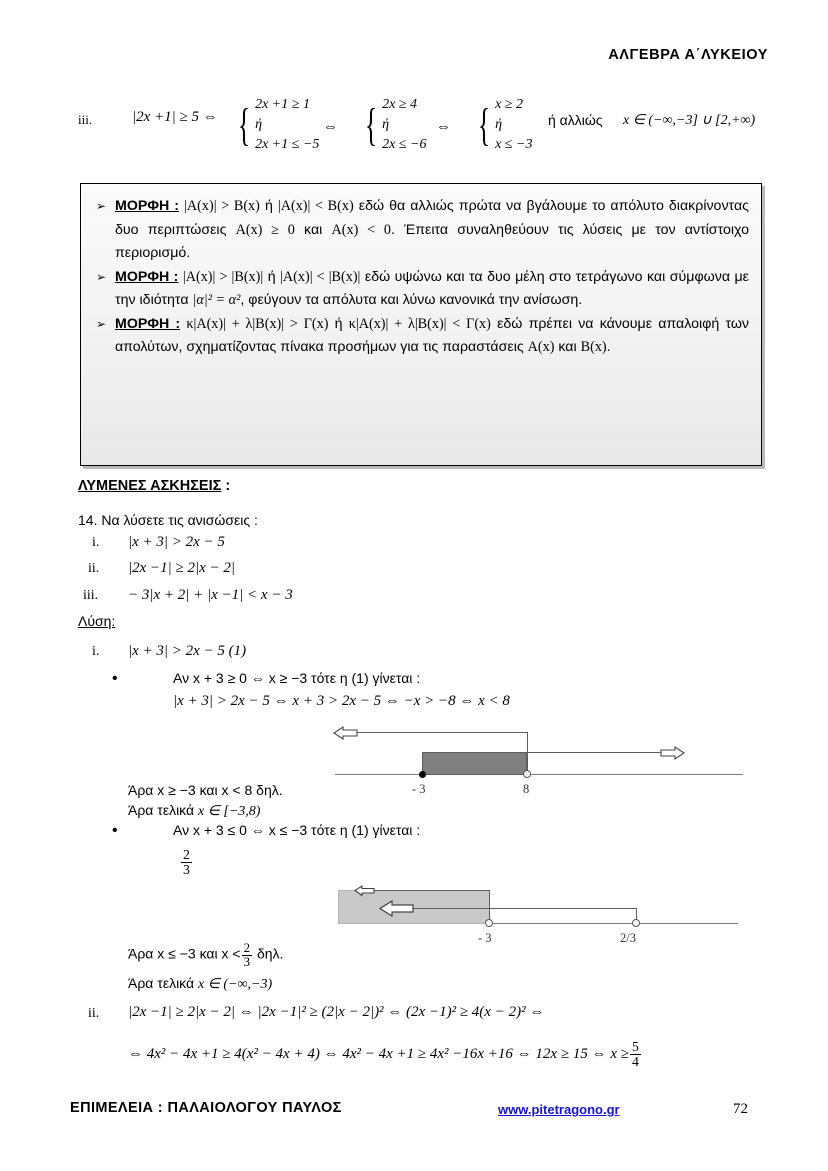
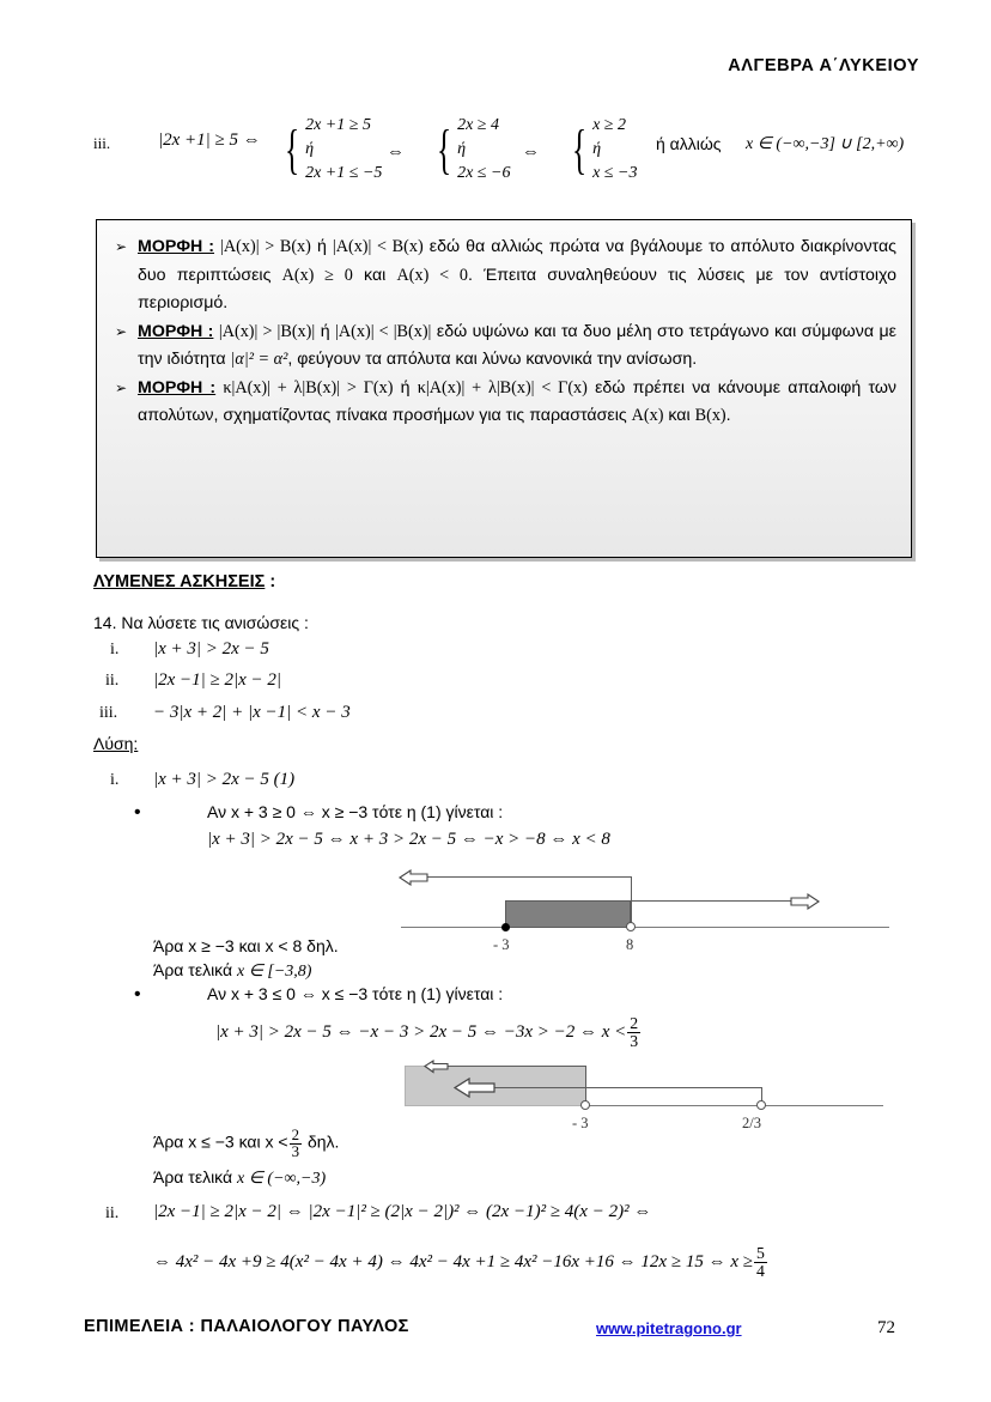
  ΑΛΓΕΒΡΑ Α΄ΛΥΚΕΙΟΥ
  iii.
  |2x +1| ≥ 5 ⇔
  {
- 2x +1 ≥ 1
+ 2x +1 ≥ 5
  ή
  2x +1 ≤ −5
  ⇔
  {
  2x ≥ 4
  ή
  2x ≤ −6
  ⇔
  {
  x ≥ 2
  ή
  x ≤ −3
  ή αλλιώς
  x ∈ (−∞,−3] ∪ [2,+∞)
  ➢
  ΜΟΡΦΗ : |A(x)| > B(x) ή |A(x)| < B(x) εδώ θα αλλιώς πρώτα να βγάλουμε το απόλυτο διακρίνοντας δυο περιπτώσεις A(x) ≥ 0 και A(x) < 0. Έπειτα συναληθεύουν τις λύσεις με τον αντίστοιχο περιορισμό.
  ➢
  ΜΟΡΦΗ : |A(x)| > |B(x)| ή |A(x)| < |B(x)| εδώ υψώνω και τα δυο μέλη στο τετράγωνο και σύμφωνα με την ιδιότητα |α|² = α², φεύγουν τα απόλυτα και λύνω κανονικά την ανίσωση.
  ➢
  ΜΟΡΦΗ : κ|A(x)| + λ|B(x)| > Γ(x) ή κ|A(x)| + λ|B(x)| < Γ(x) εδώ πρέπει να κάνουμε απαλοιφή των απολύτων, σχηματίζοντας πίνακα προσήμων για τις παραστάσεις A(x) και B(x).
  ΛΥΜΕΝΕΣ ΑΣΚΗΣΕΙΣ :
  14. Να λύσετε τις ανισώσεις :
  i.
  |x + 3| > 2x − 5
  ii.
  |2x −1| ≥ 2|x − 2|
  iii.
  − 3|x + 2| + |x −1| < x − 3
  Λύση:
  i.
  |x + 3| > 2x − 5 (1)
  •
  Αν x + 3 ≥ 0 ⇔ x ≥ −3 τότε η (1) γίνεται :
  |x + 3| > 2x − 5 ⇔ x + 3 > 2x − 5 ⇔ −x > −8 ⇔ x < 8
  - 3
  8
  Άρα x ≥ −3 και x < 8 δηλ.
  Άρα τελικά x ∈ [−3,8)
  •
  Αν x + 3 ≤ 0 ⇔ x ≤ −3 τότε η (1) γίνεται :
+ |x + 3| > 2x − 5 ⇔ −x − 3 > 2x − 5 ⇔ −3x > −2 ⇔ x <
  2
  3
  - 3
  2/3
  Άρα x ≤ −3 και x <
  2
  3
  δηλ.
  Άρα τελικά x ∈ (−∞,−3)
  ii.
  |2x −1| ≥ 2|x − 2| ⇔ |2x −1|² ≥ (2|x − 2|)² ⇔ (2x −1)² ≥ 4(x − 2)² ⇔
- ⇔ 4x² − 4x +1 ≥ 4(x² − 4x + 4) ⇔ 4x² − 4x +1 ≥ 4x² −16x +16 ⇔ 12x ≥ 15 ⇔ x ≥
+ ⇔ 4x² − 4x +9 ≥ 4(x² − 4x + 4) ⇔ 4x² − 4x +1 ≥ 4x² −16x +16 ⇔ 12x ≥ 15 ⇔ x ≥
  5
  4
  ΕΠΙΜΕΛΕΙΑ : ΠΑΛΑΙΟΛΟΓΟΥ ΠΑΥΛΟΣ
  www.pitetragono.gr
  72
